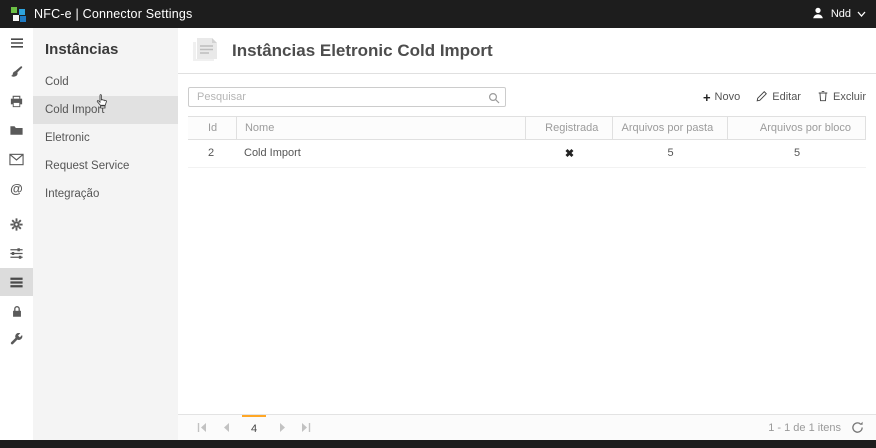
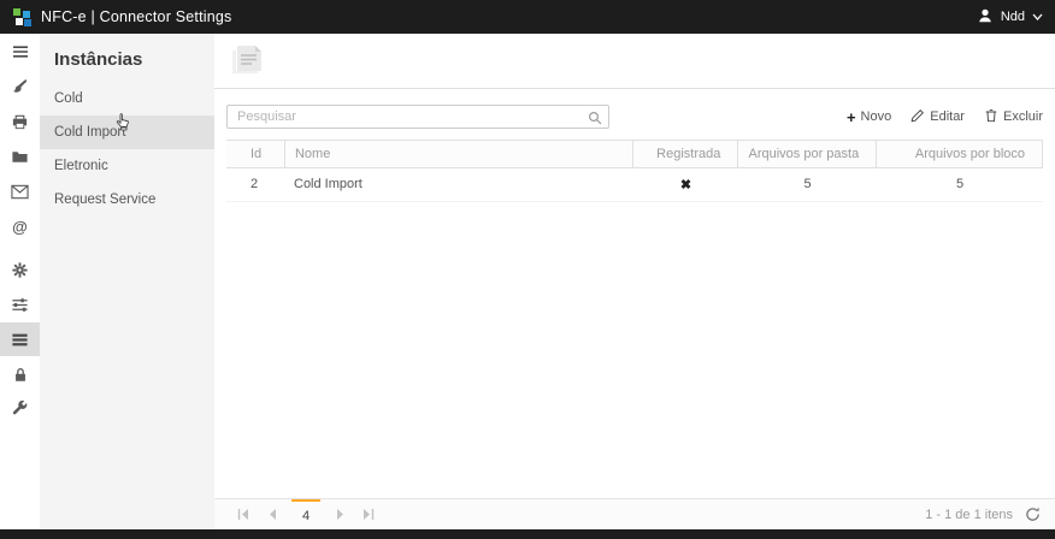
  NFC-e | Connector Settings
  Ndd
  @
  Instâncias
  Cold
  Cold Import
  Eletronic
  Request Service
- Integração
- Instâncias Eletronic Cold Import
  Pesquisar
  +
  Novo
  Editar
  Excluir
  Id
  Nome
  Registrada
  Arquivos por pasta
  Arquivos por bloco
  2
  Cold Import
  ✖
  5
  5
  4
  1 - 1 de 1 itens
